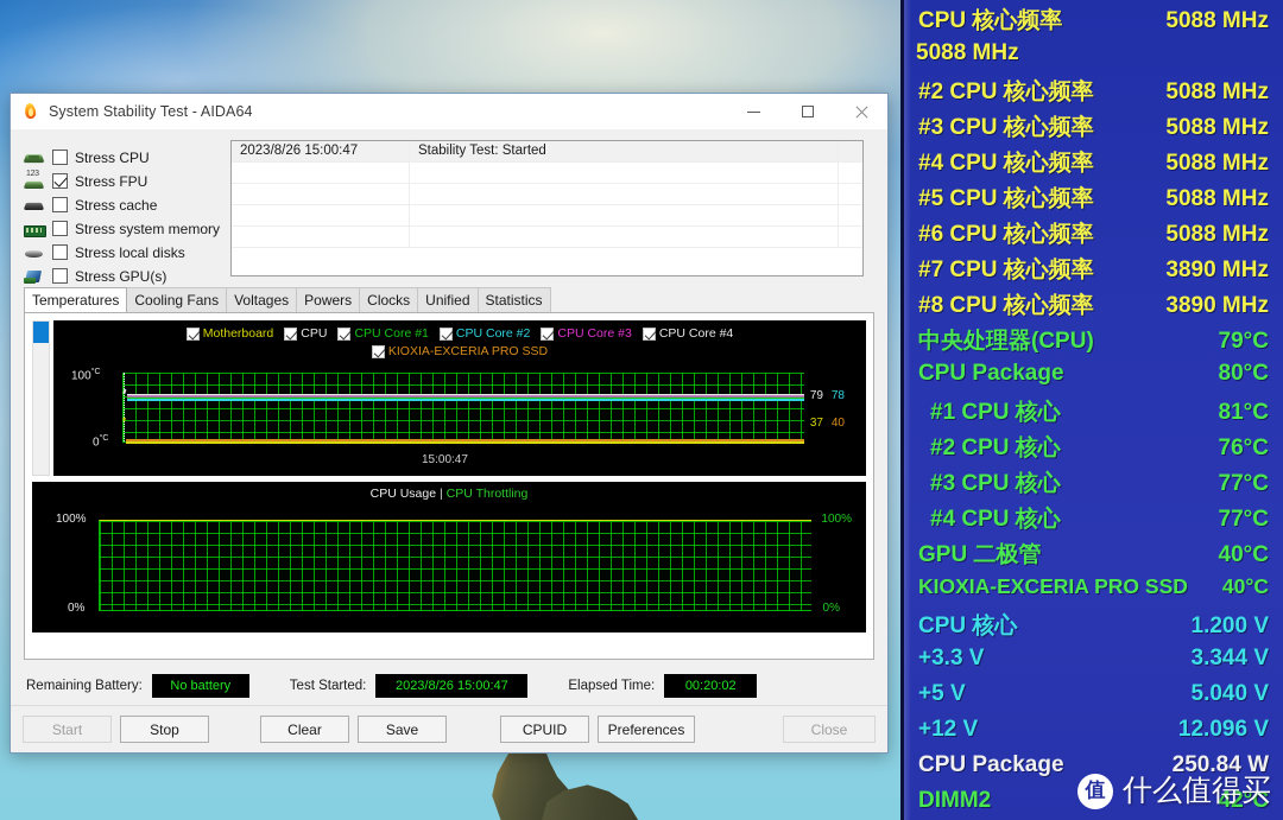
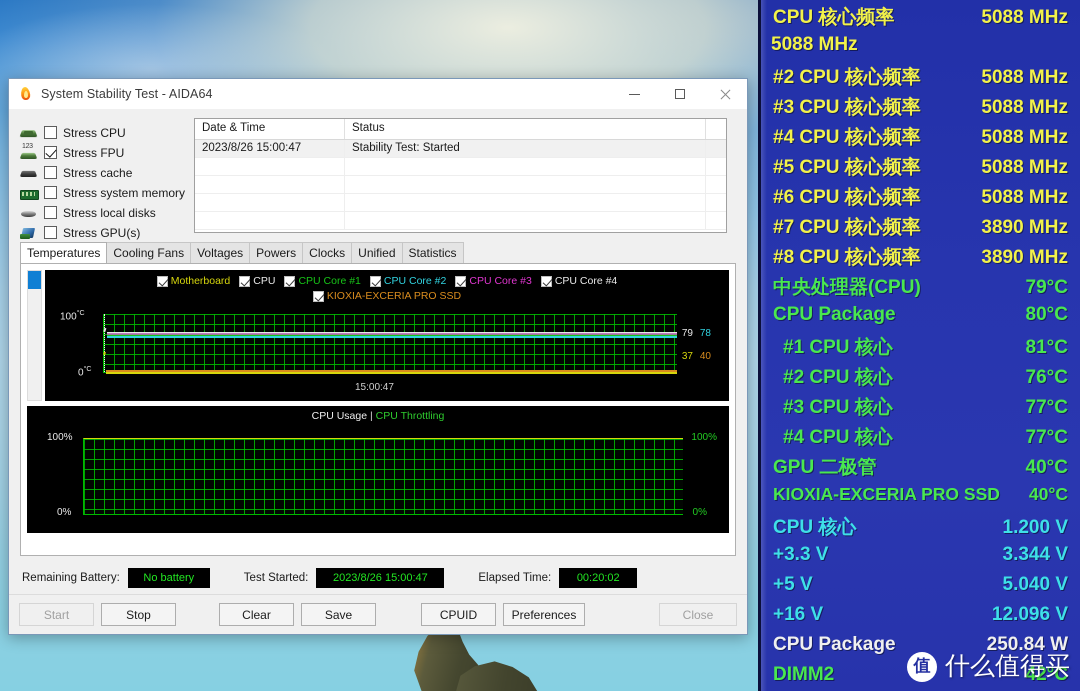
  System Stability Test - AIDA64
  Stress CPU
  Stress FPU
  Stress cache
  Stress system memory
  Stress local disks
  Stress GPU(s)
+ Date & Time
+ Status
  2023/8/26 15:00:47
  Stability Test: Started
  Temperatures
  Cooling Fans
  Voltages
  Powers
  Clocks
  Unified
  Statistics
  Motherboard
  CPU
  CPU Core #1
  CPU Core #2
  CPU Core #3
  CPU Core #4
  KIOXIA-EXCERIA PRO SSD
  15:00:47
  79
  78
  37
  40
  CPU Usage | CPU Throttling
  100%
  0%
  100%
  0%
  Remaining Battery:
  No battery
  Test Started:
  2023/8/26 15:00:47
  Elapsed Time:
  00:20:02
  Start
  Stop
  Clear
  Save
  CPUID
  Preferences
  Close
  CPU 核心频率
  5088 MHz
  5088 MHz
  #2 CPU 核心频率
  5088 MHz
  #3 CPU 核心频率
  5088 MHz
  #4 CPU 核心频率
  5088 MHz
  #5 CPU 核心频率
  5088 MHz
  #6 CPU 核心频率
  5088 MHz
  #7 CPU 核心频率
  3890 MHz
  #8 CPU 核心频率
  3890 MHz
  中央处理器(CPU)
  79°C
  CPU Package
  80°C
  #1 CPU 核心
  81°C
  #2 CPU 核心
  76°C
  #3 CPU 核心
  77°C
  #4 CPU 核心
  77°C
  GPU 二极管
  40°C
  KIOXIA-EXCERIA PRO SSD
  40°C
  CPU 核心
  1.200 V
  +3.3 V
  3.344 V
  +5 V
  5.040 V
- +12 V
+ +16 V
  12.096 V
  CPU Package
  250.84 W
  DIMM2
  42°C
  值
  什么值得买
